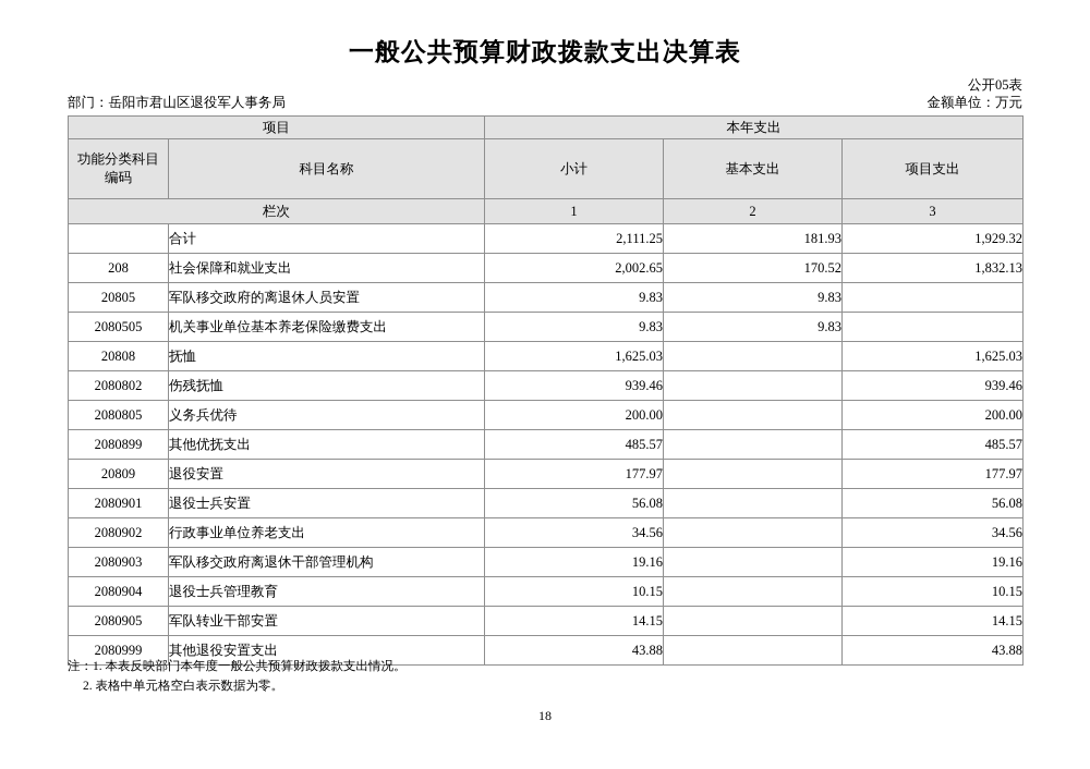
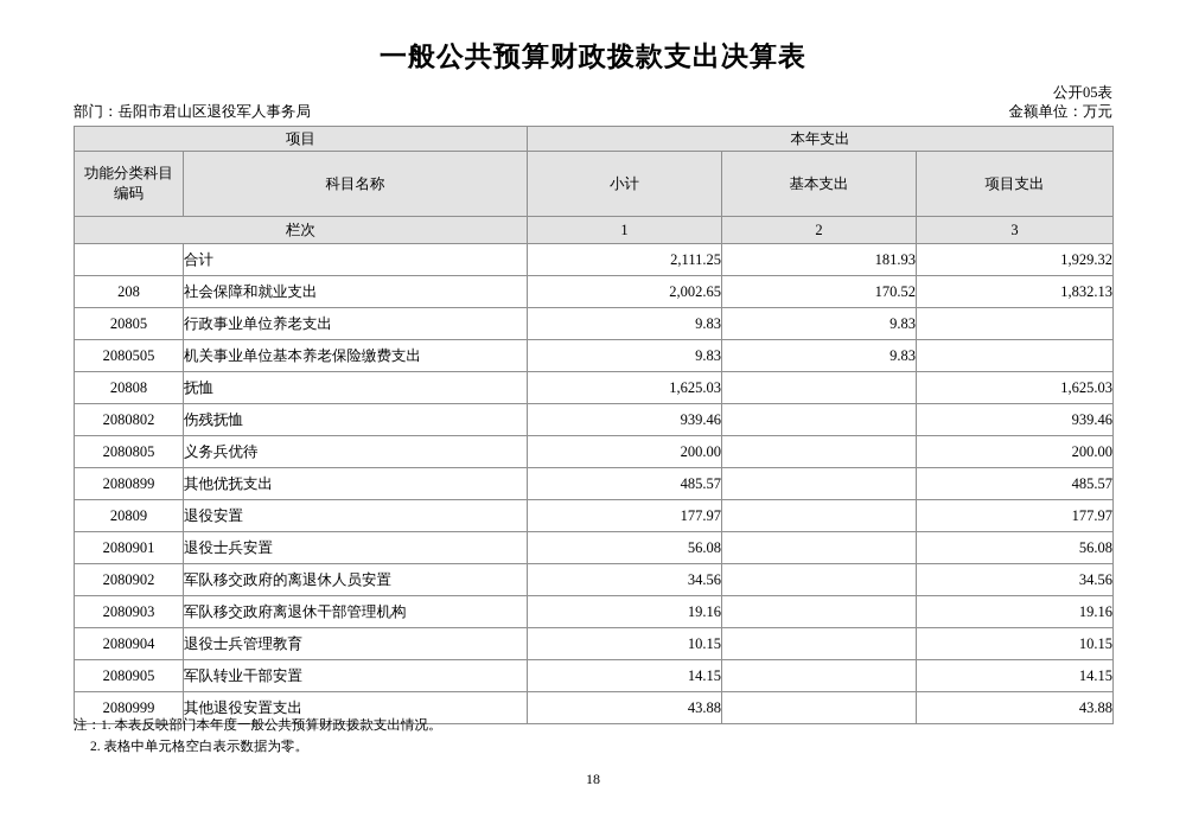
  一般公共预算财政拨款支出决算表
  公开05表
  部门：岳阳市君山区退役军人事务局
  金额单位：万元
  项目	本年支出
  功能分类科目 编码	科目名称	小计	基本支出	项目支出
  栏次	1	2	3
  	合计	2,111.25	181.93	1,929.32
  208	社会保障和就业支出	2,002.65	170.52	1,832.13
- 20805	军队移交政府的离退休人员安置	9.83	9.83
+ 20805	行政事业单位养老支出	9.83	9.83
  2080505	机关事业单位基本养老保险缴费支出	9.83	9.83
  20808	抚恤	1,625.03		1,625.03
  2080802	伤残抚恤	939.46		939.46
  2080805	义务兵优待	200.00		200.00
  2080899	其他优抚支出	485.57		485.57
  20809	退役安置	177.97		177.97
  2080901	退役士兵安置	56.08		56.08
- 2080902	行政事业单位养老支出	34.56		34.56
+ 2080902	军队移交政府的离退休人员安置	34.56		34.56
  2080903	军队移交政府离退休干部管理机构	19.16		19.16
  2080904	退役士兵管理教育	10.15		10.15
  2080905	军队转业干部安置	14.15		14.15
  2080999	其他退役安置支出	43.88		43.88
  注：1. 本表反映部门本年度一般公共预算财政拨款支出情况。
  2. 表格中单元格空白表示数据为零。
  18
